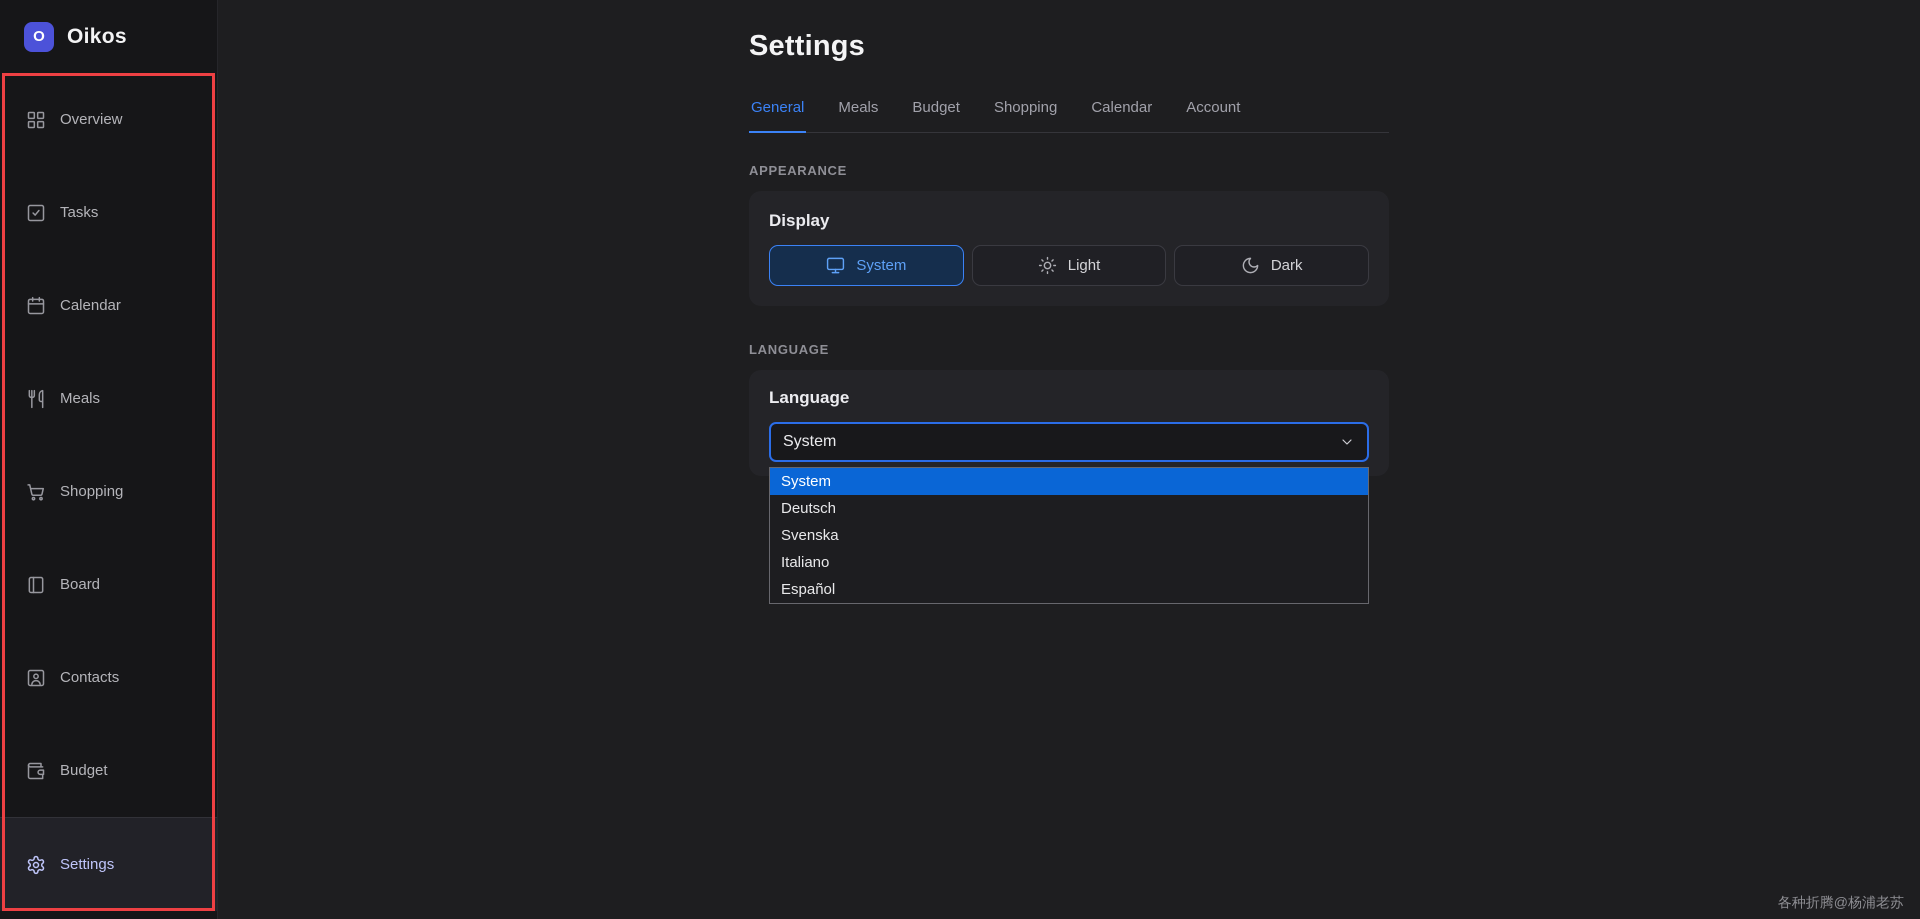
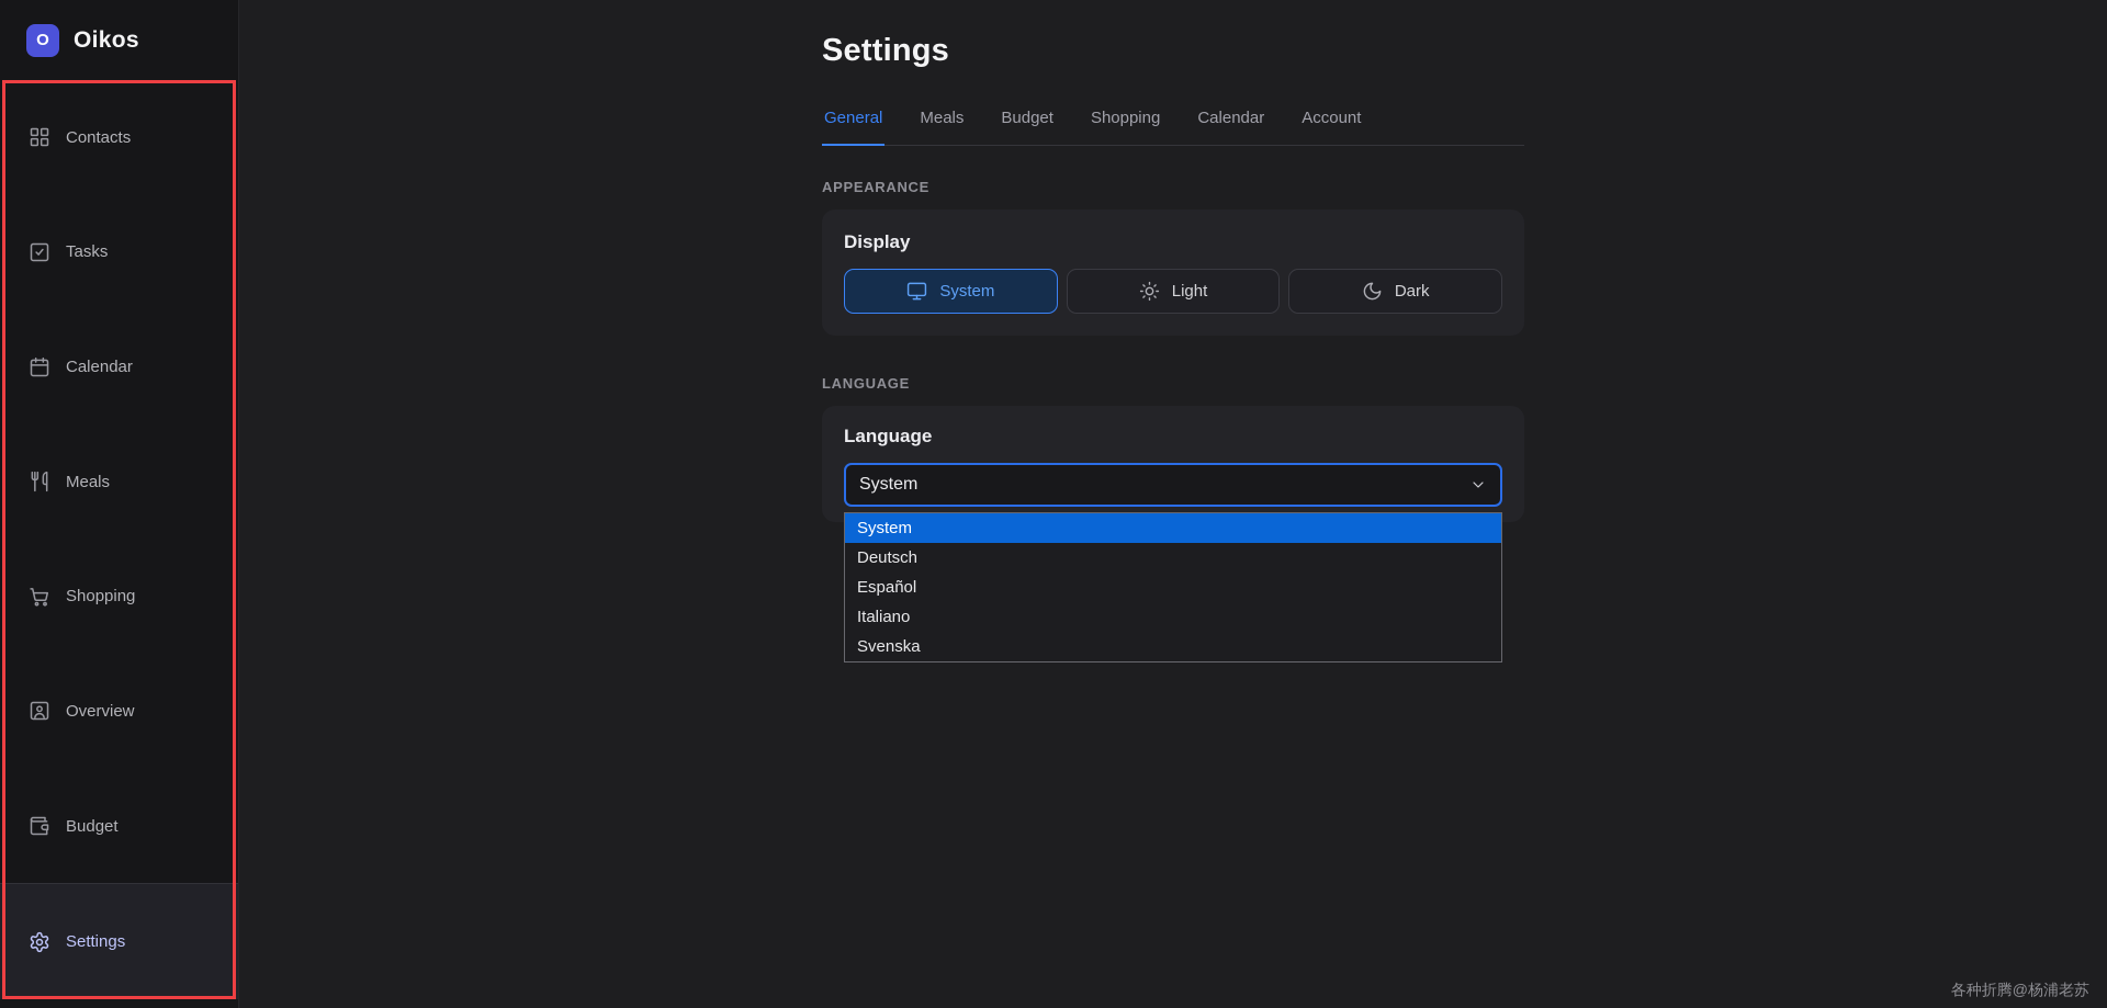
  O
  Oikos
- Overview
+ Contacts
  Tasks
  Calendar
  Meals
  Shopping
- Board
- Contacts
+ Overview
  Budget
  Settings
  Settings
  General
  Meals
  Budget
  Shopping
  Calendar
  Account
  APPEARANCE
  Display
  System
  Light
  Dark
  LANGUAGE
  Language
  System
  System
  Deutsch
- Svenska
+ Español
  Italiano
- Español
+ Svenska
  各种折腾@杨浦老苏
